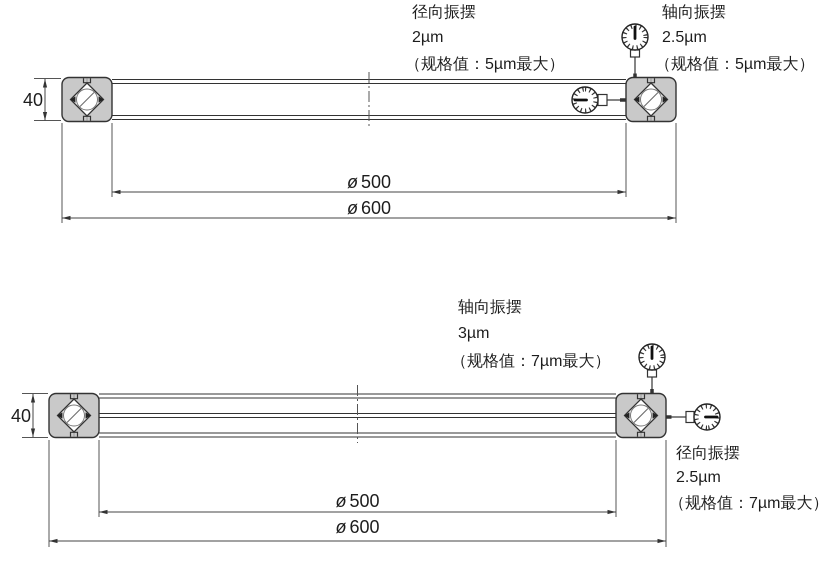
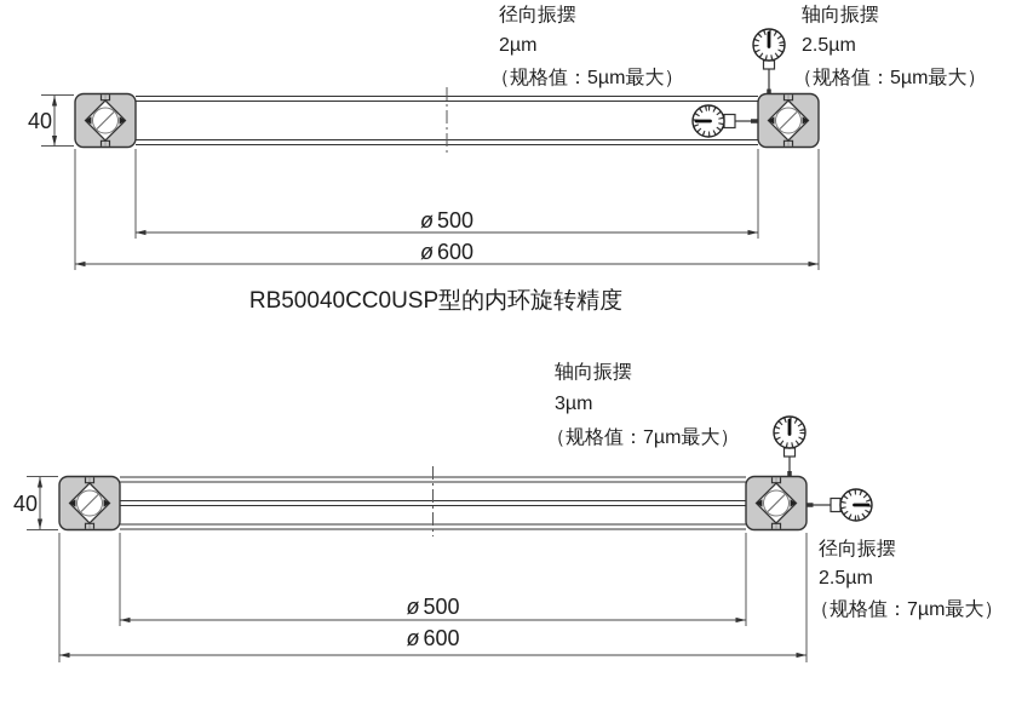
  40
  ø 500
  ø 600
  径向振摆
  2µm
  （规格值：5µm最大）
  轴向振摆
  2.5µm
  （规格值：5µm最大）
+ RB50040CC0USP型的内环旋转精度
  40
  ø 500
  ø 600
  轴向振摆
  3µm
  （规格值：7µm最大）
  径向振摆
  2.5µm
  （规格值：7µm最大）
